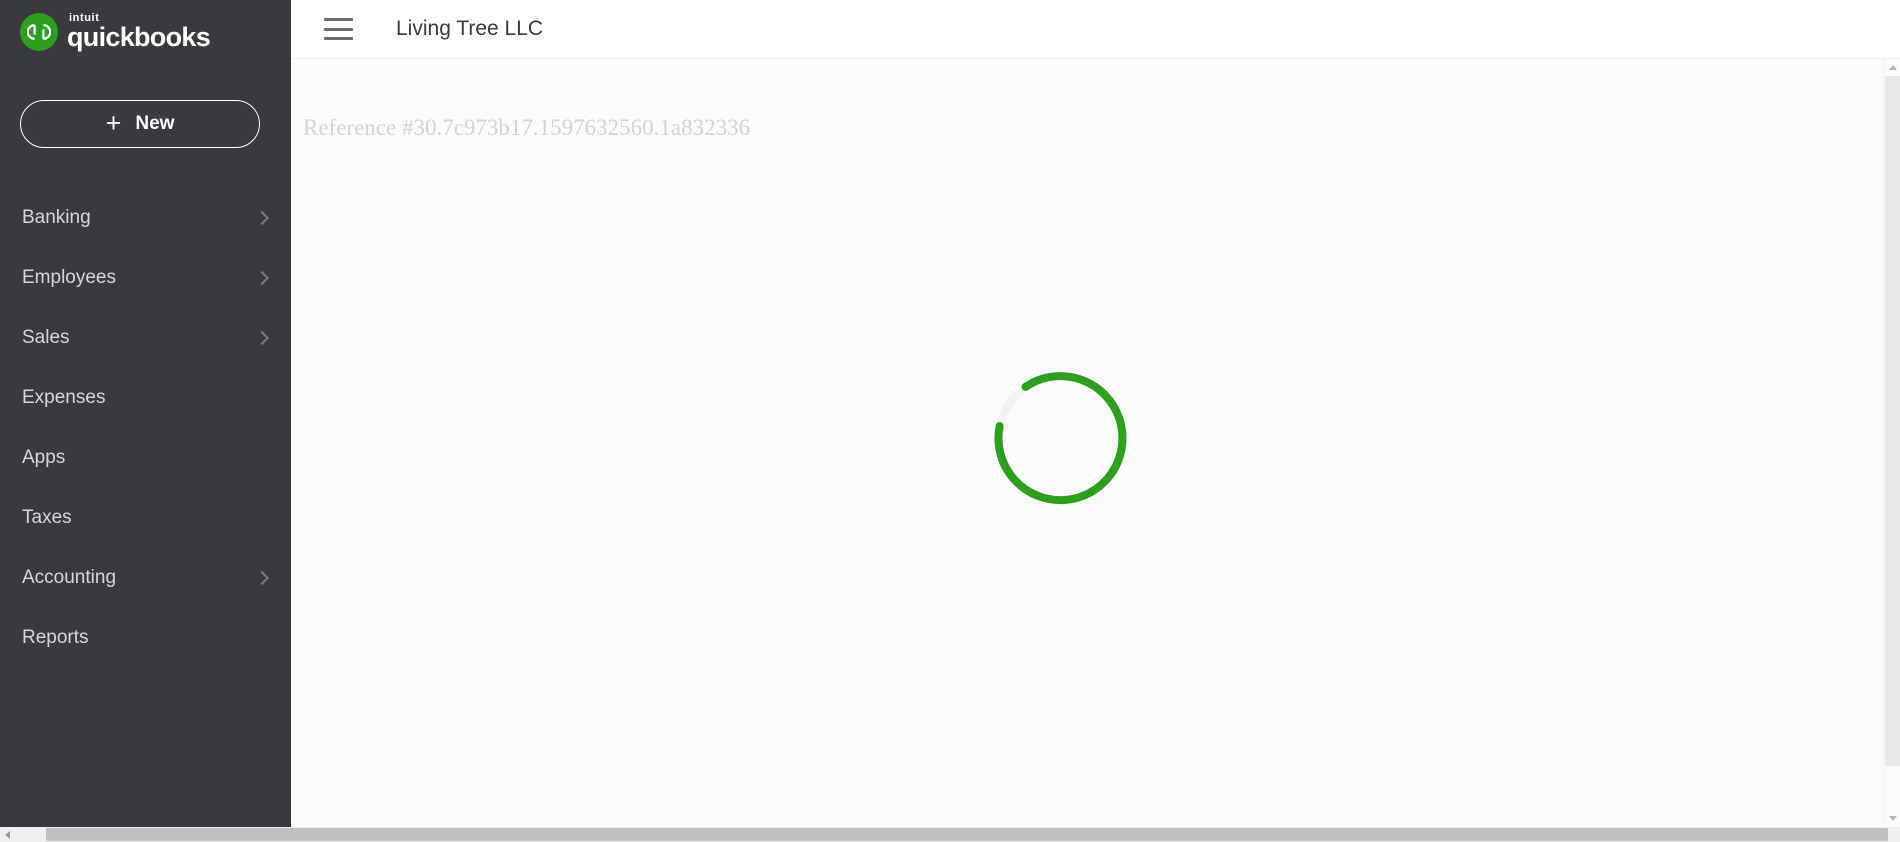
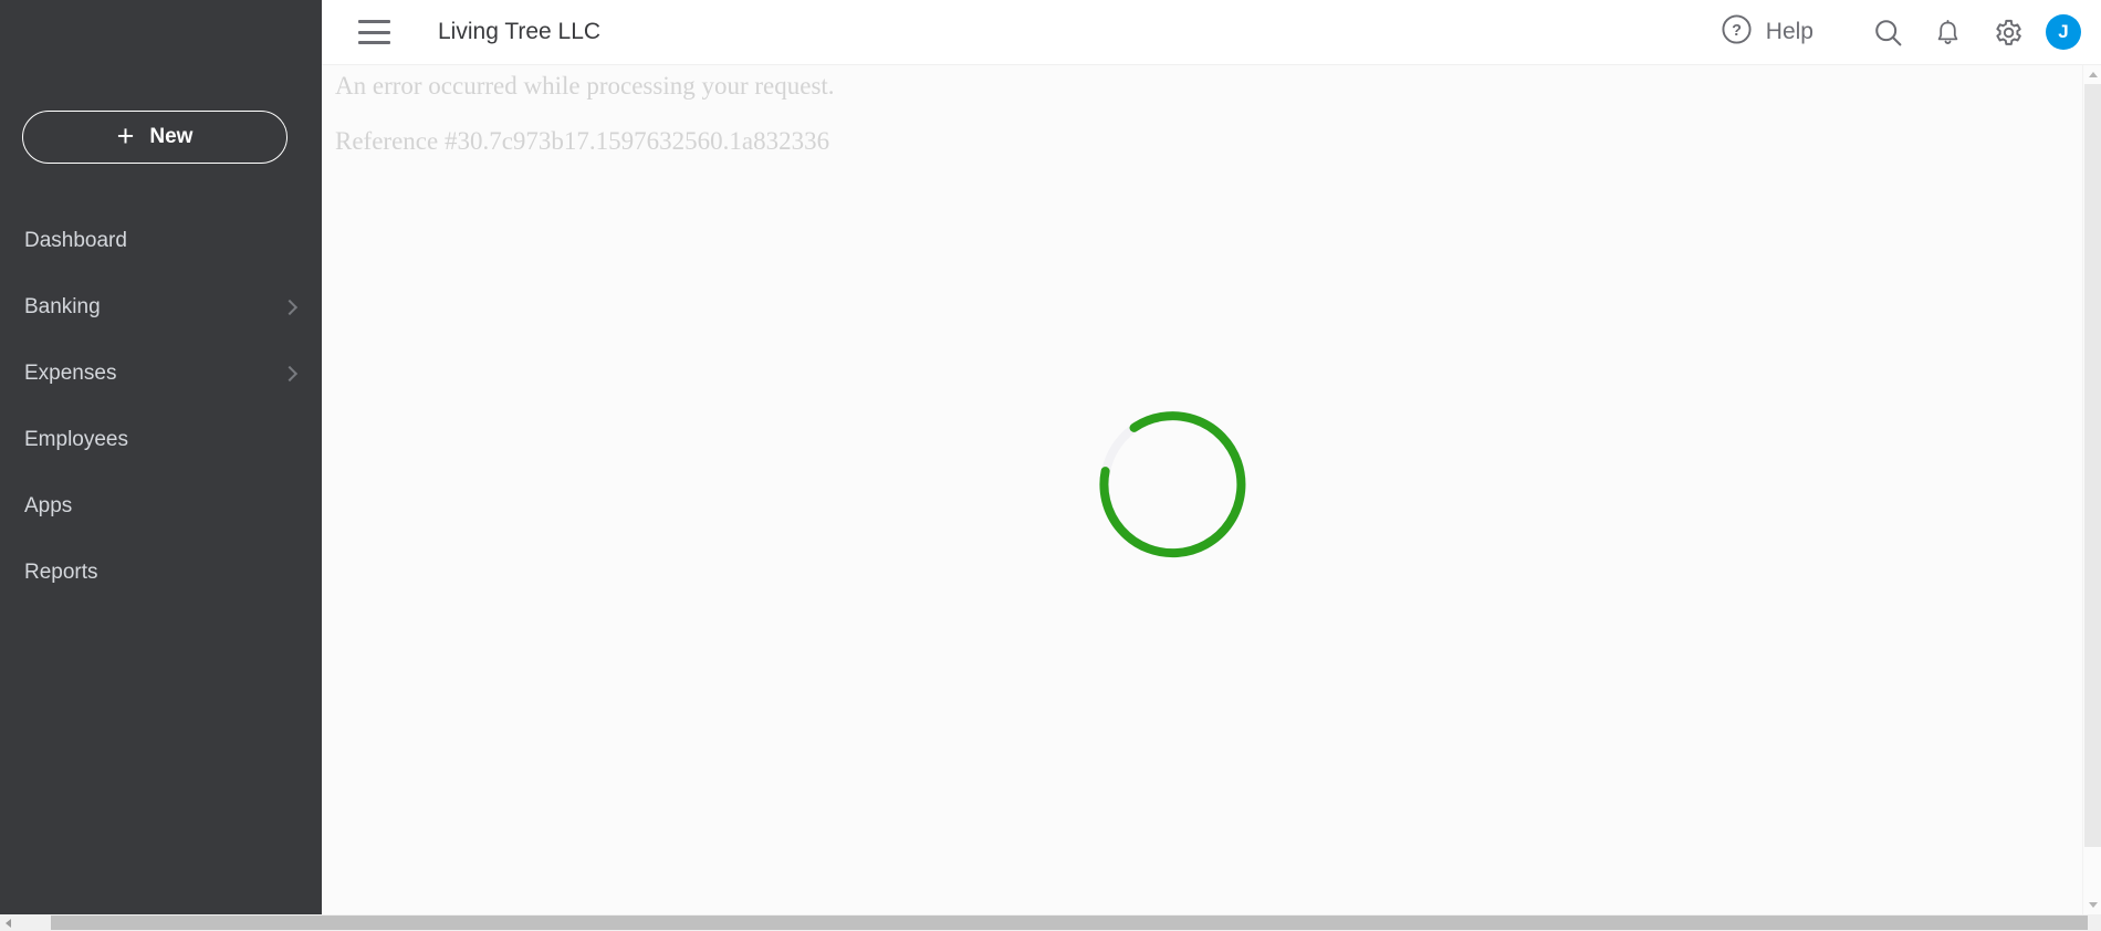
- intuit
- quickbooks
  +
  New
+ Dashboard
  Banking
- Employees
+ Expenses
- Sales
- Expenses
+ Employees
  Apps
- Taxes
- Accounting
  Reports
  Living Tree LLC
+ ?
+ Help
+ J
+ An error occurred while processing your request.
  Reference #30.7c973b17.1597632560.1a832336
